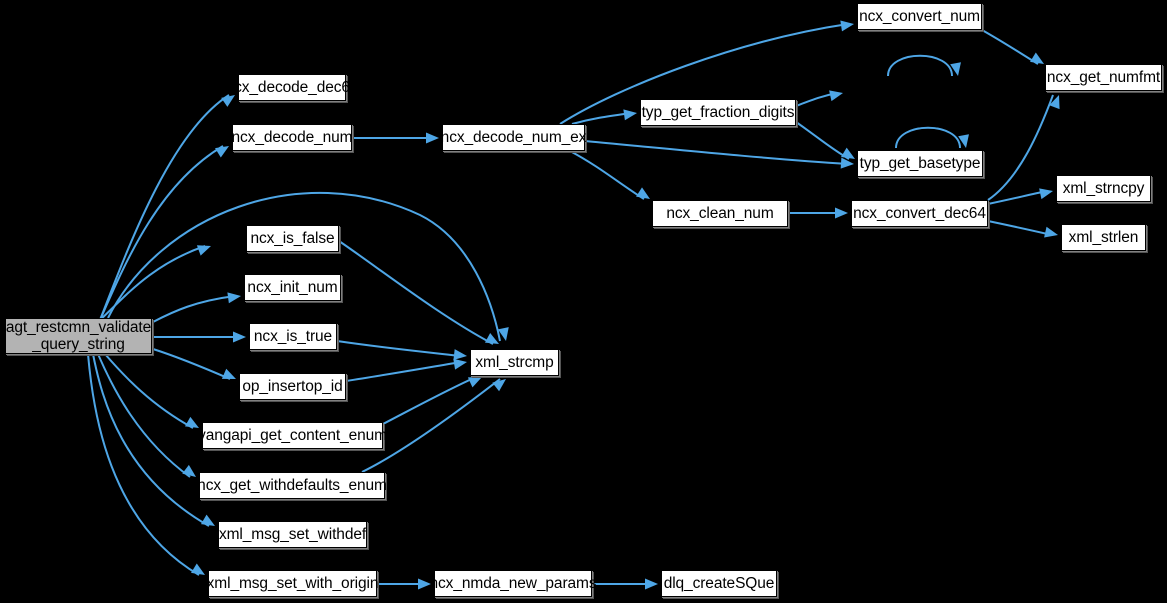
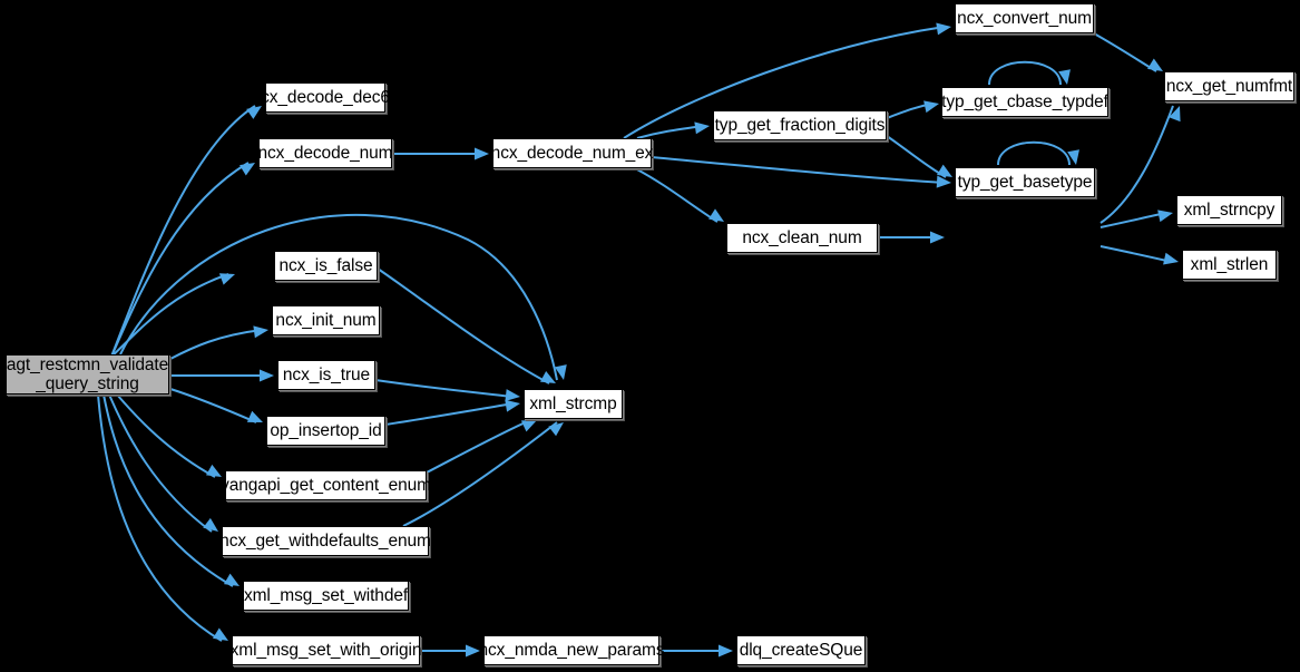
  agt_restcmn_validate
  _query_string
  ncx_decode_dec64
  ncx_decode_num
  ncx_decode_num_ex
  ncx_convert_num
  typ_get_fraction_digits
+ typ_get_cbase_typdef
  ncx_get_numfmt
  typ_get_basetype
  ncx_clean_num
- ncx_convert_dec64
  xml_strncpy
  xml_strlen
  ncx_is_false
  ncx_init_num
  ncx_is_true
  op_insertop_id
  xml_strcmp
  yangapi_get_content_enum
  ncx_get_withdefaults_enum
  xml_msg_set_withdef
  xml_msg_set_with_origin
  ncx_nmda_new_params
  dlq_createSQue
